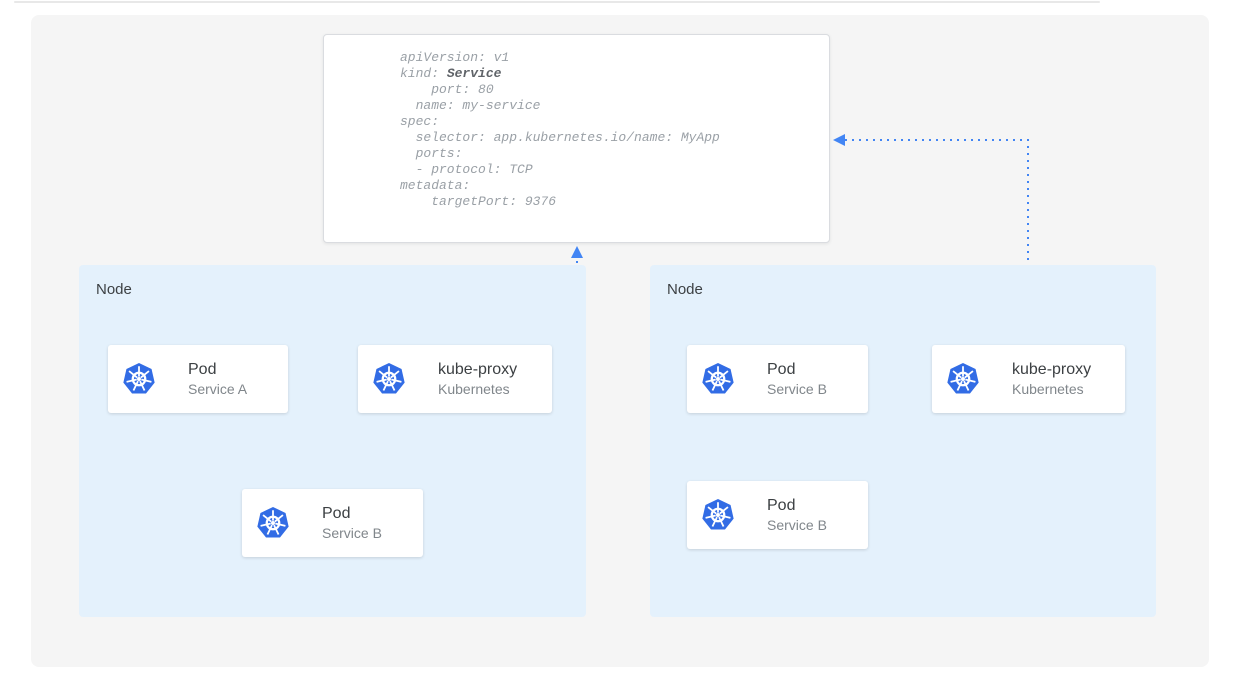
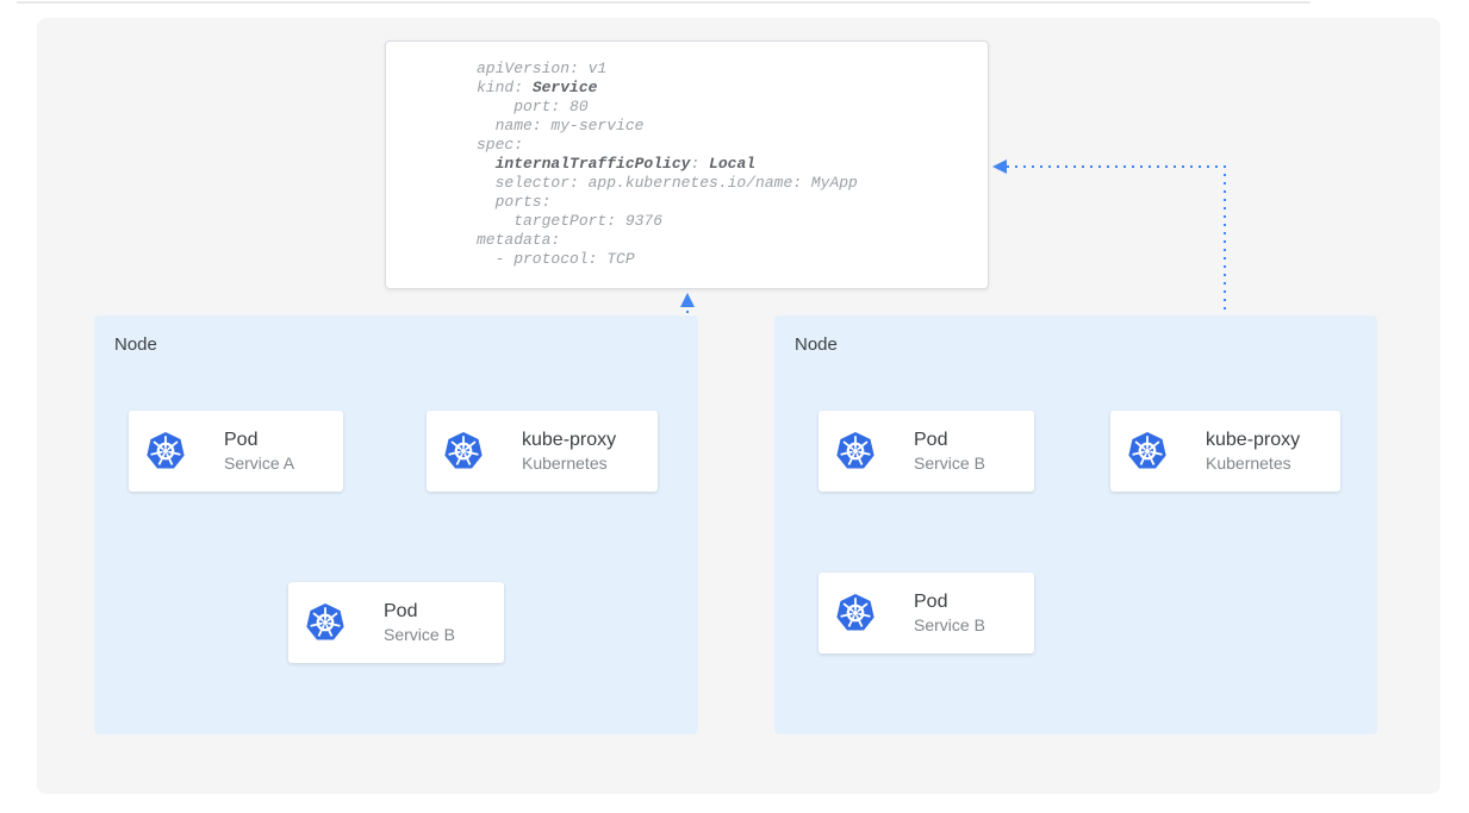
  apiVersion: v1
  kind: Service
  port: 80
  name: my-service
  spec:
+ internalTrafficPolicy: Local
  selector: app.kubernetes.io/name: MyApp
  ports:
- - protocol: TCP
+ targetPort: 9376
  metadata:
- targetPort: 9376
+ - protocol: TCP
  Node
  Node
  Pod
  Service A
  kube-proxy
  Kubernetes
  Pod
  Service B
  Pod
  Service B
  kube-proxy
  Kubernetes
  Pod
  Service B
